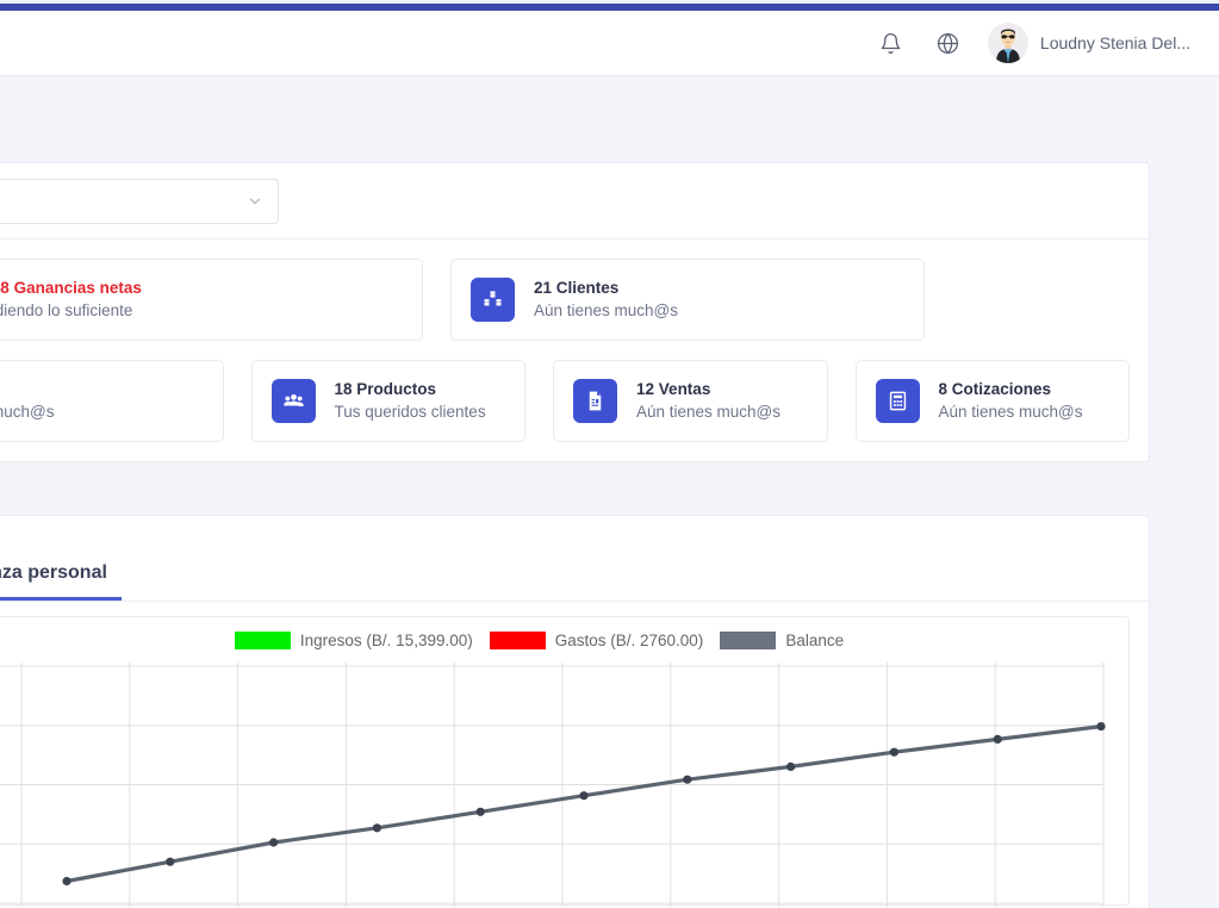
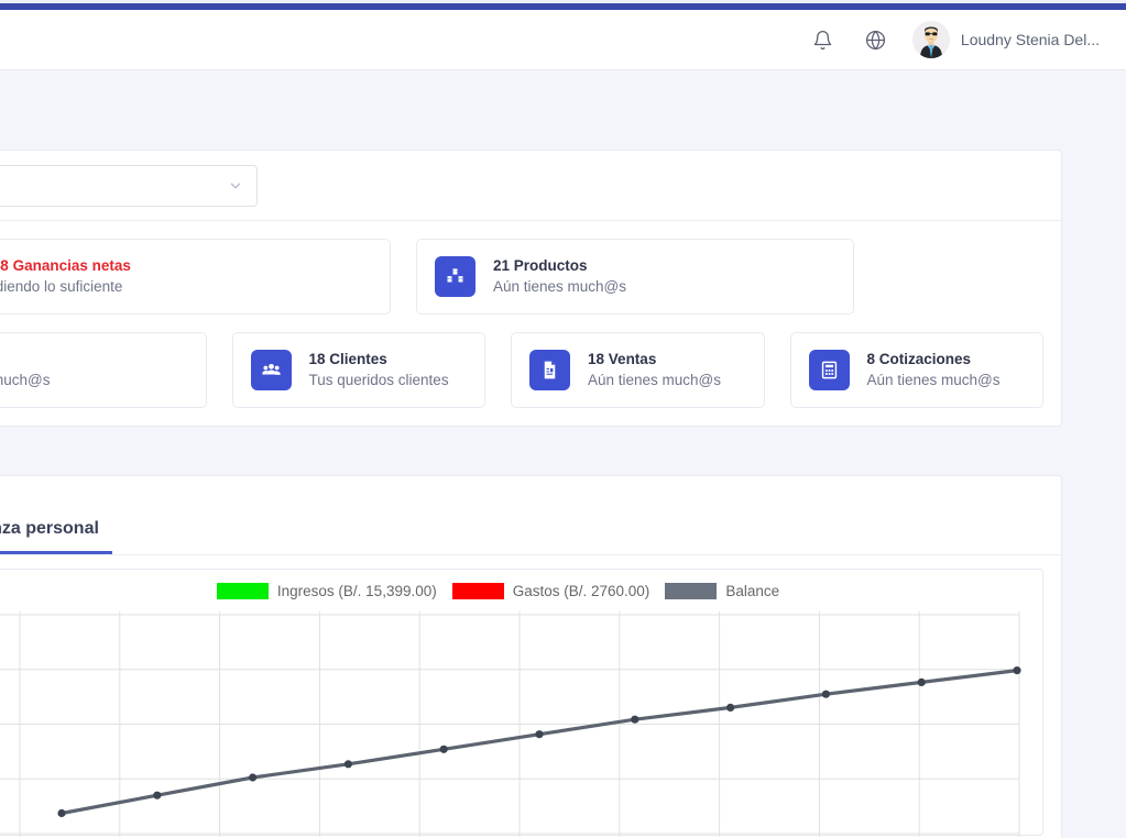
  Loudny Stenia Del...
  8 Ganancias netas
  iendo lo suficiente
- 21 Clientes
+ 21 Productos
  Aún tienes much@s
- 18 Productos
+ 18 Clientes
  Tus queridos clientes
- 12 Ventas
+ 18 Ventas
  Aún tienes much@s
  8 Cotizaciones
  Aún tienes much@s
  za personal
  Ingresos (B/. 15,399.00)
  Gastos (B/. 2760.00)
  Balance
